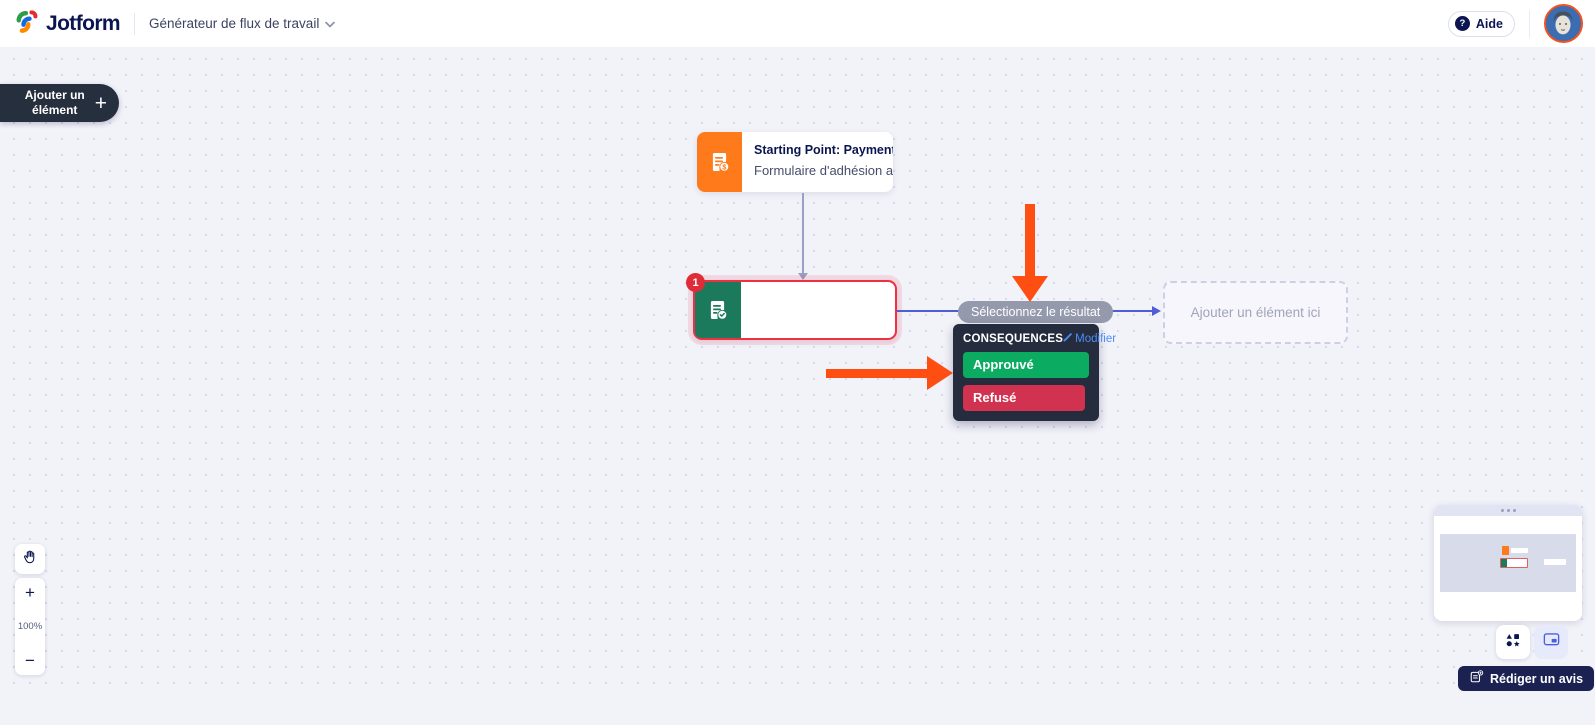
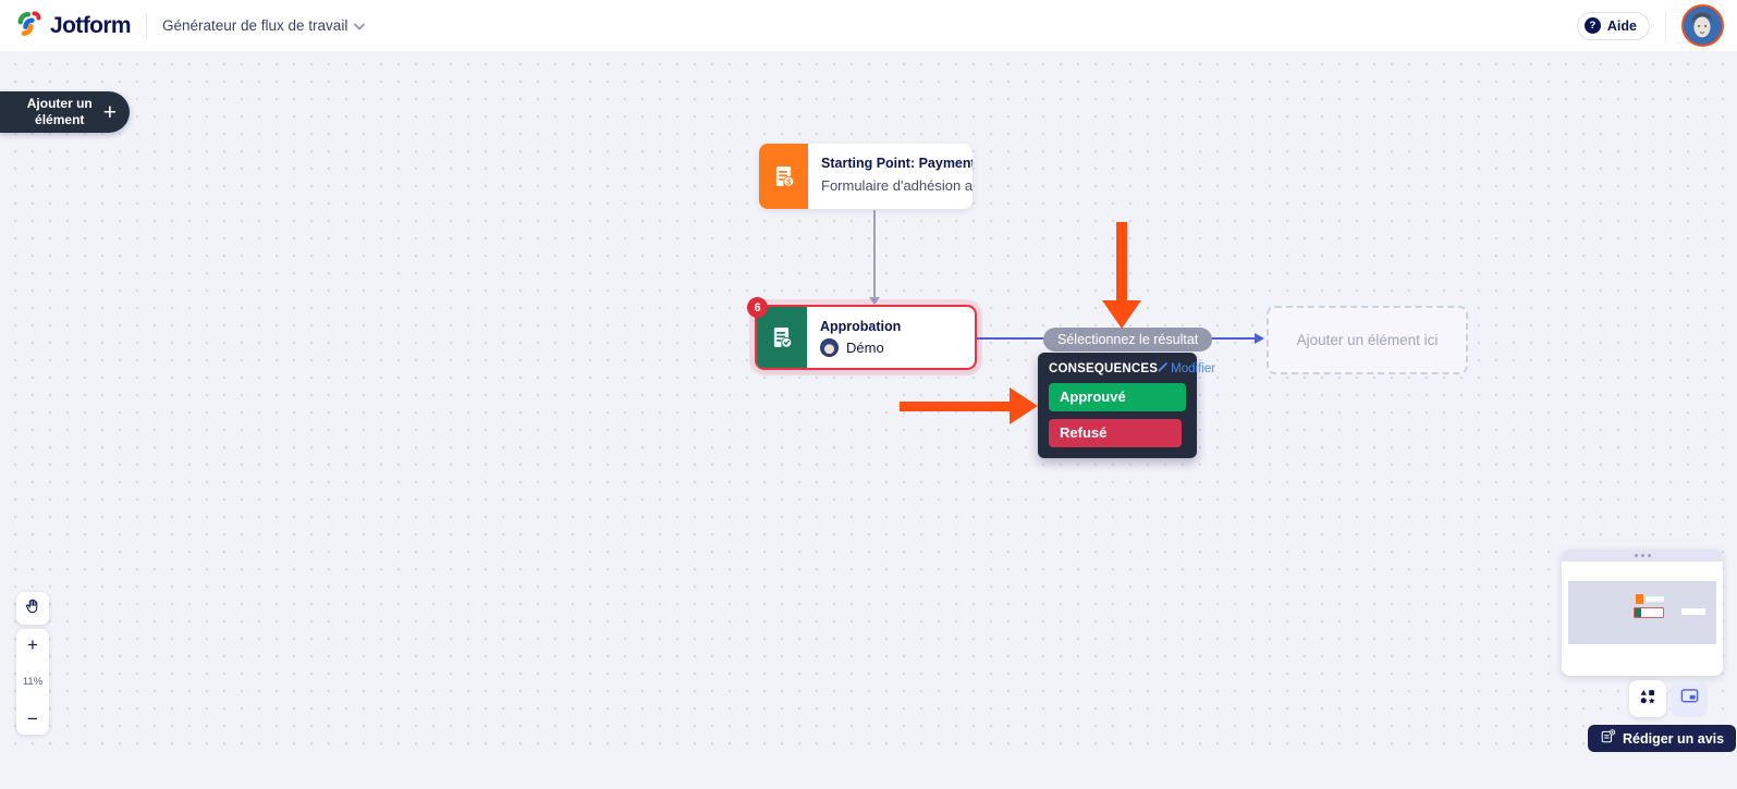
  Jotform
  Générateur de flux de travail
  ?
  Aide
  Ajouter un
  élément
  +
  $
  Starting Point: Paymen
  Formulaire d'adhésion a
- 1
+ 6
+ Approbation
+ Démo
  Sélectionnez le résultat
  CONSEQUENCES
  Modifier
  Approuvé
  Refusé
  Ajouter un élément ici
  +
- 100%
+ 11%
  −
  Rédiger un avis
